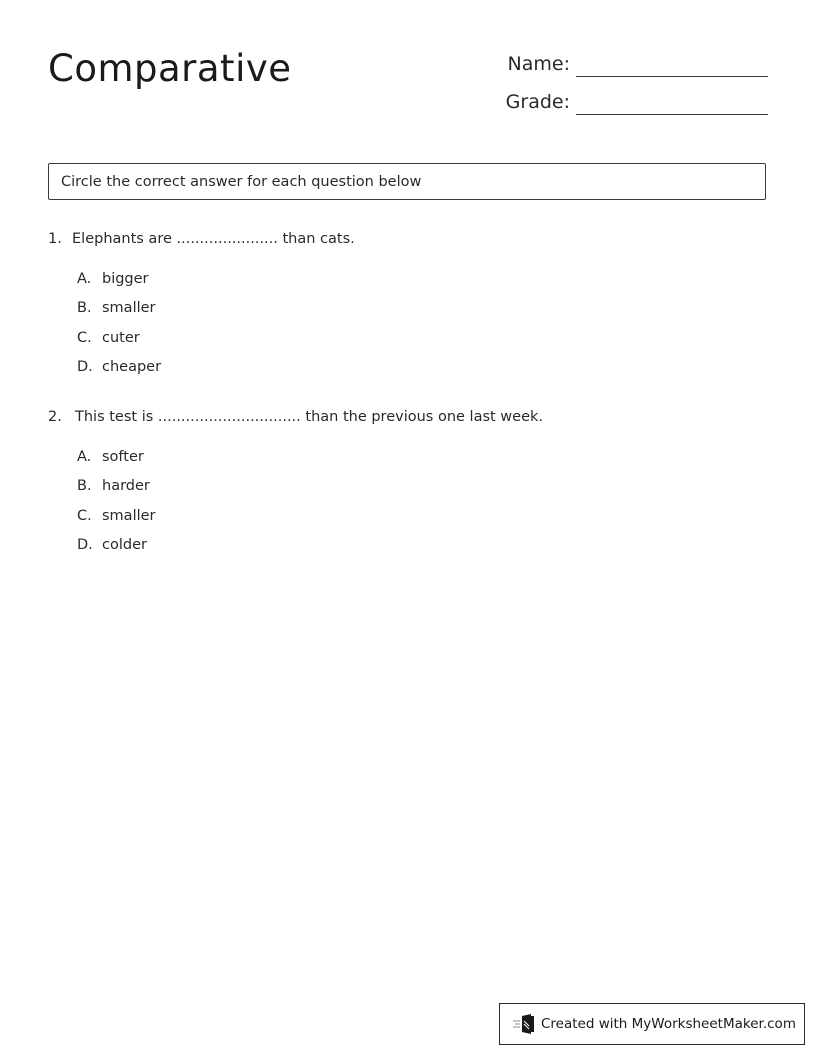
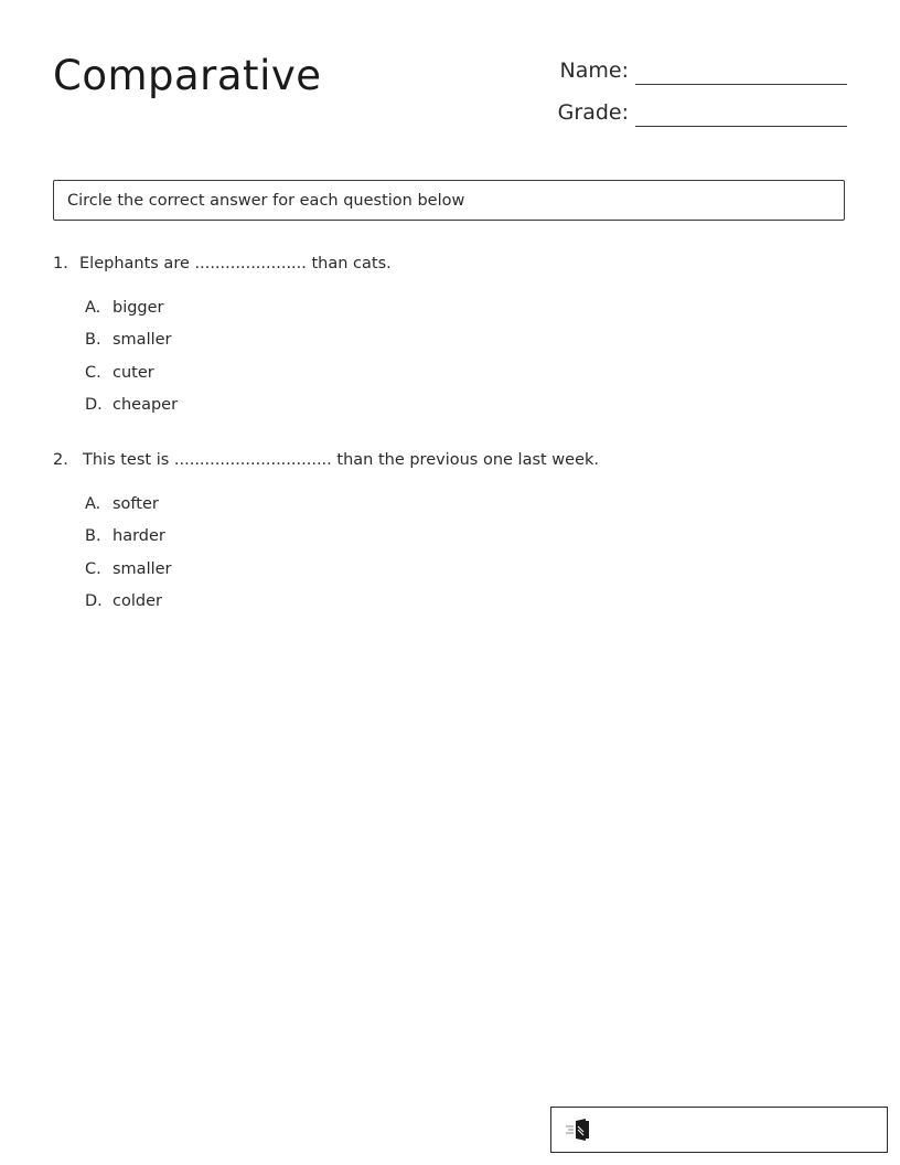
  Comparative
  Name:
  Grade:
  Circle the correct answer for each question below
  1.
  Elephants are ...................... than cats.
  A.
  bigger
  B.
  smaller
  C.
  cuter
  D.
  cheaper
  2.
  This test is ............................... than the previous one last week.
  A.
  softer
  B.
  harder
  C.
  smaller
  D.
  colder
- Created with MyWorksheetMaker.com
